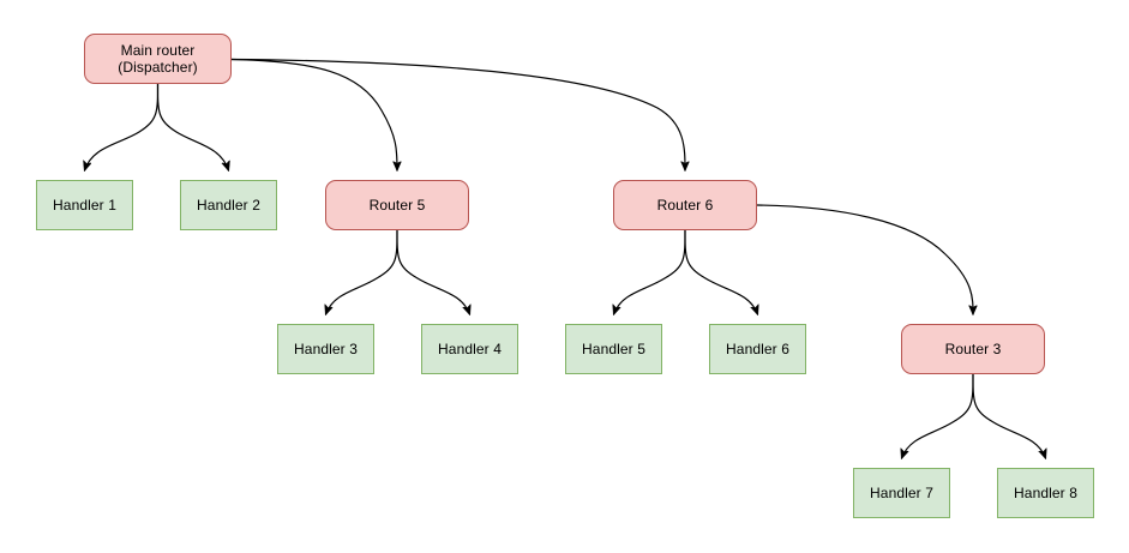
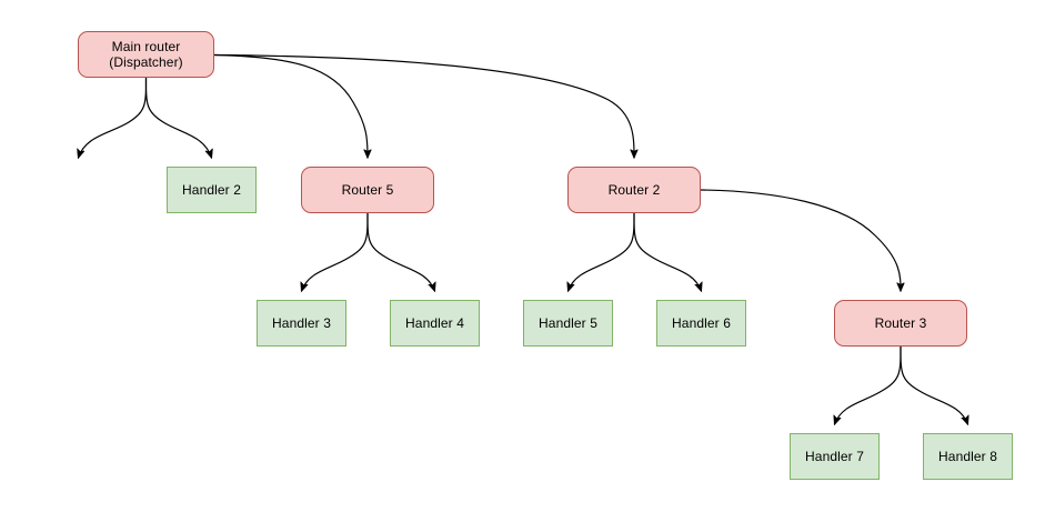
  Main router
  (Dispatcher)
- Handler 1
  Handler 2
  Router 5
- Router 6
+ Router 2
  Handler 3
  Handler 4
  Handler 5
  Handler 6
  Router 3
  Handler 7
  Handler 8
